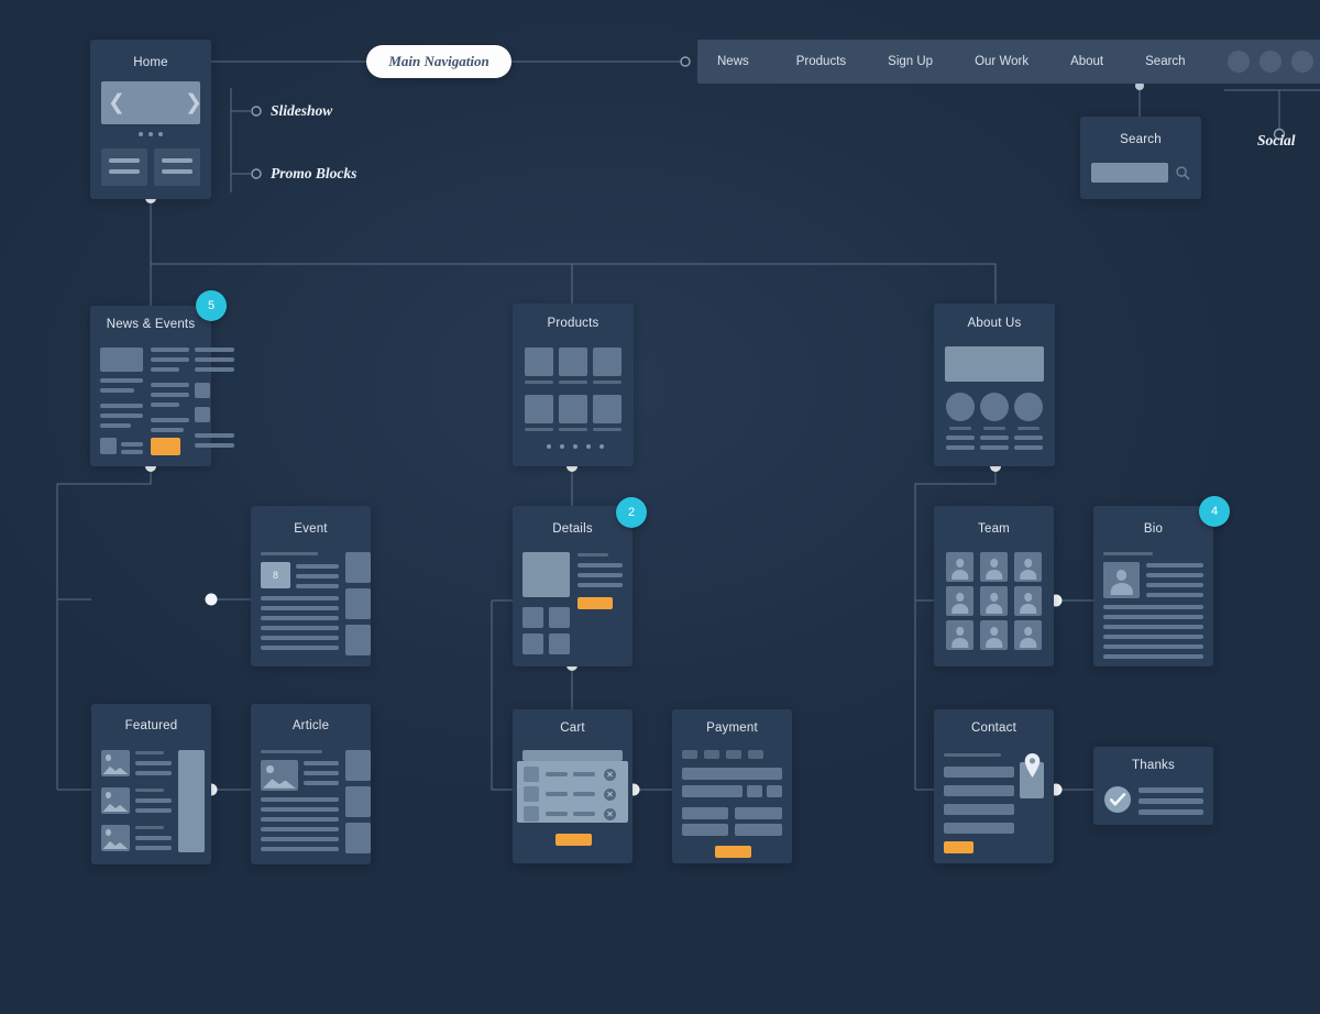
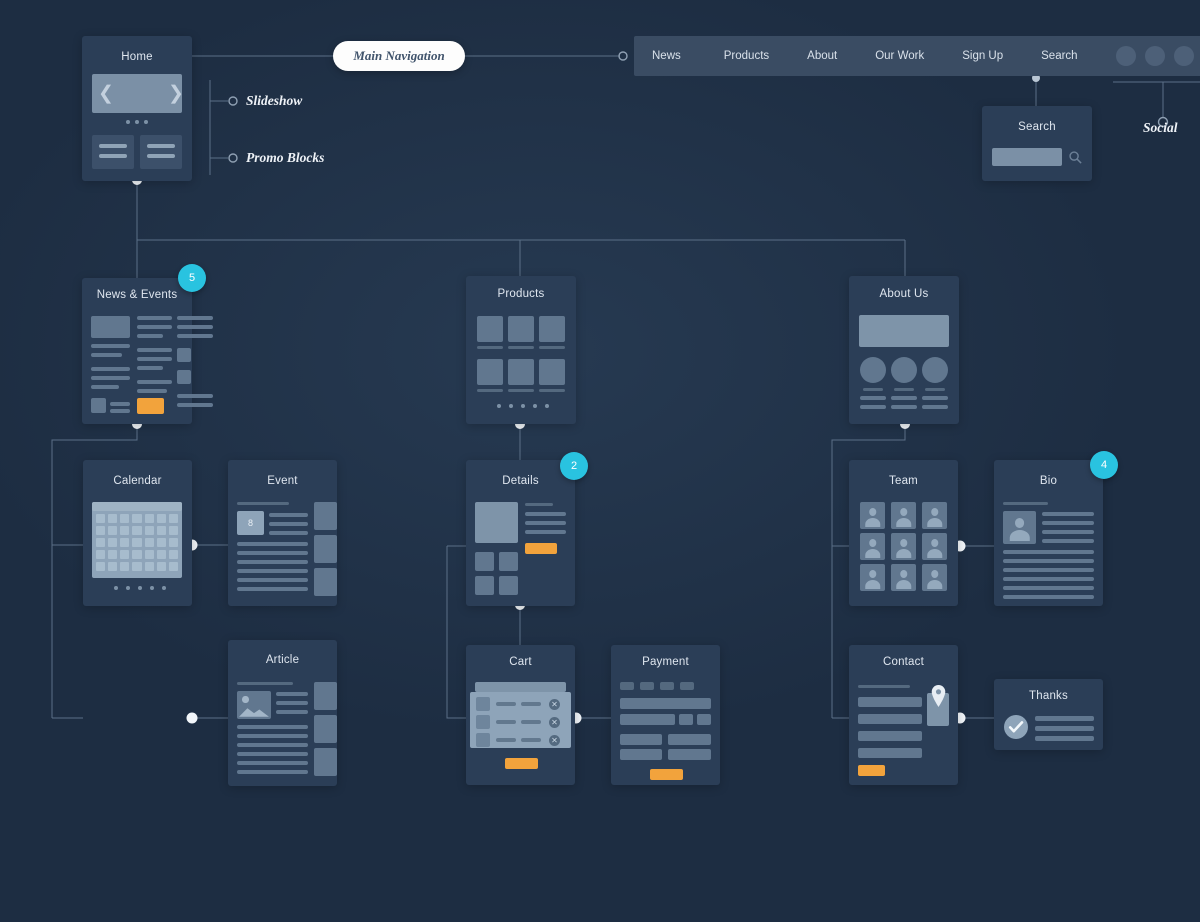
  Main Navigation
  News
  Products
- Sign Up
+ About
  Our Work
- About
+ Sign Up
  Search
  Social
  Home
  ❮
  ❯
  Slideshow
  Promo Blocks
  Search
  News & Events
  5
  Products
  About Us
+ Calendar
  Event
  8
- Featured
  Article
  Details
  2
  Cart
  ✕
  ✕
  ✕
  Payment
  Team
  Bio
  4
  Contact
  Thanks
